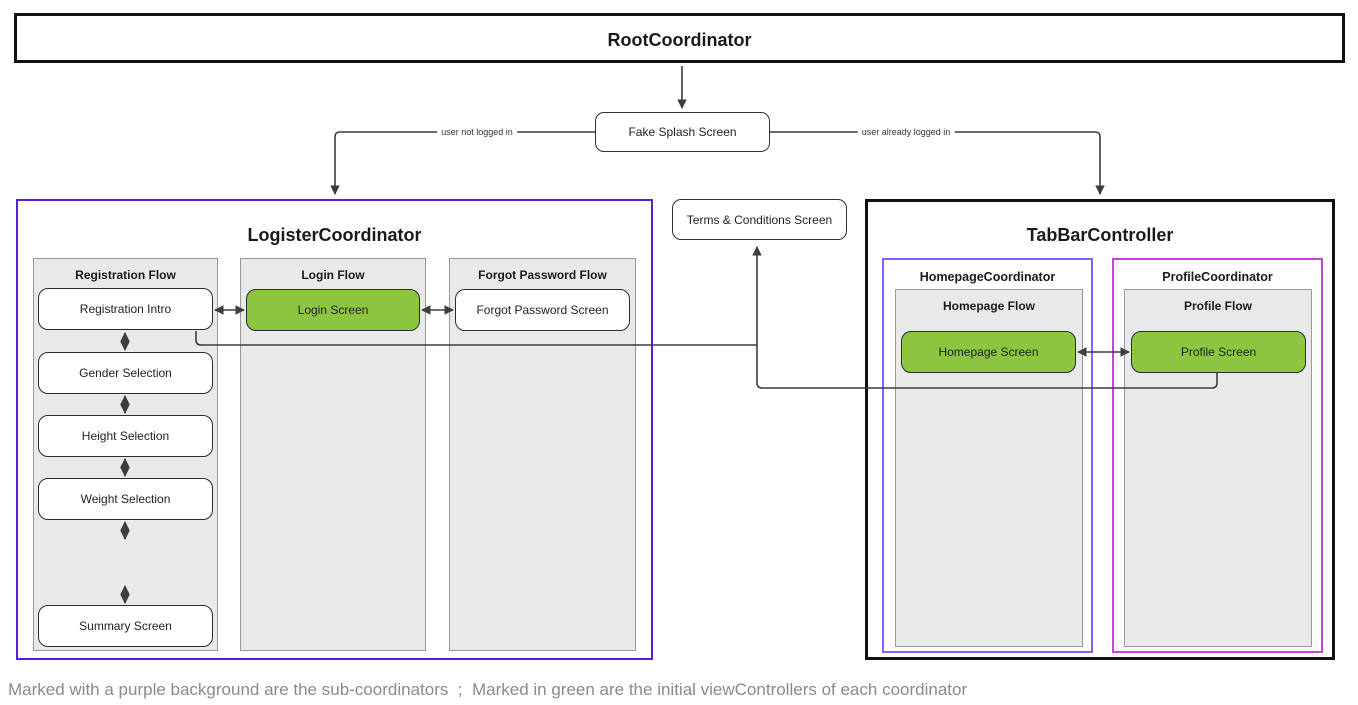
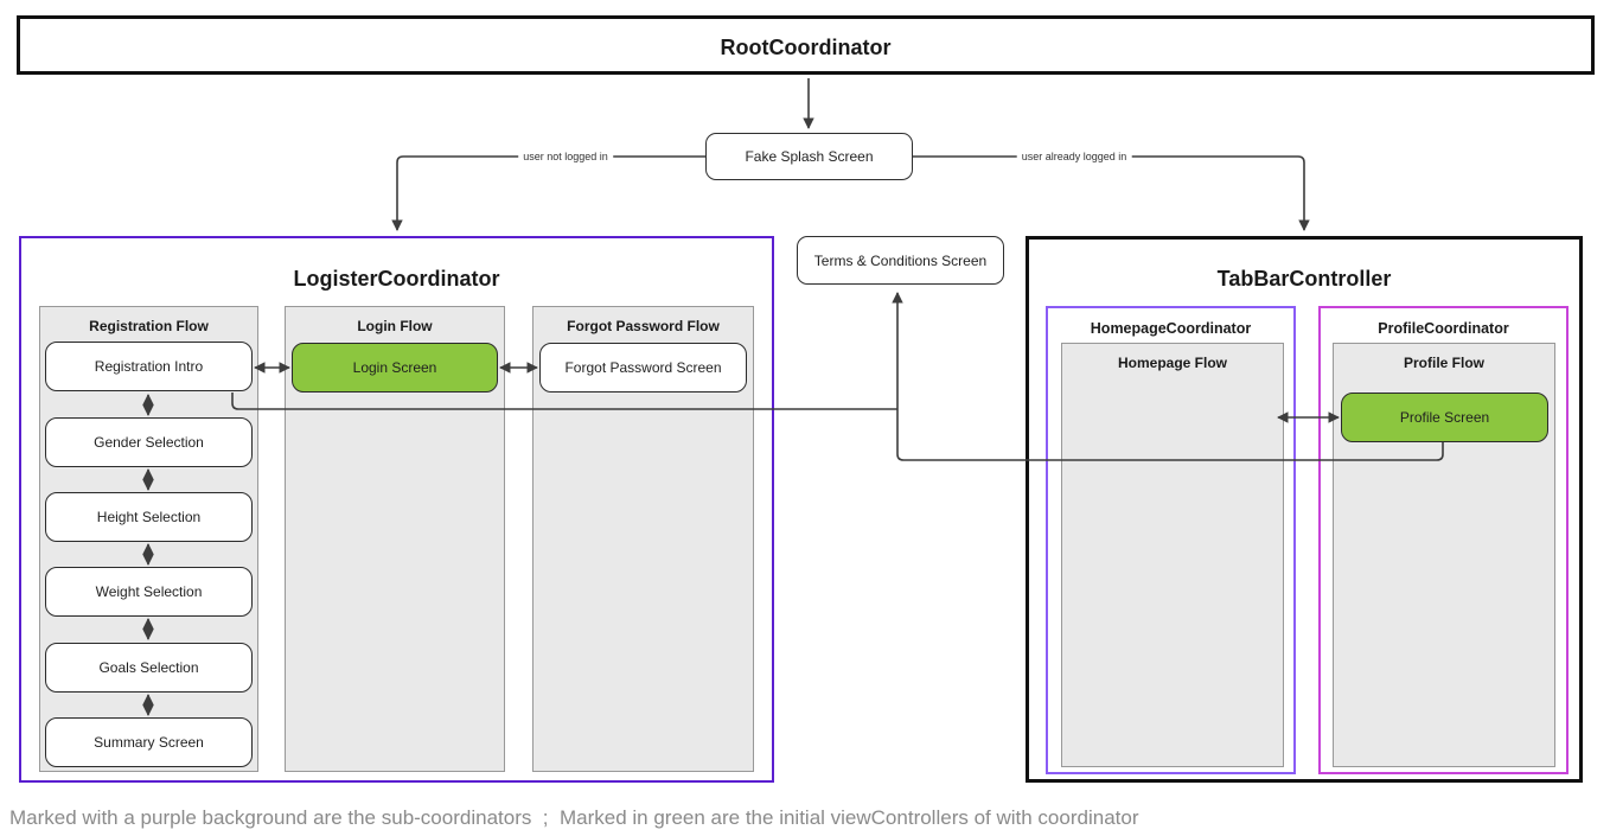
  RootCoordinator
  Fake Splash Screen
  Terms & Conditions Screen
  LogisterCoordinator
  Registration Flow
  Registration Intro
  Gender Selection
  Height Selection
  Weight Selection
+ Goals Selection
  Summary Screen
  Login Flow
  Login Screen
  Forgot Password Flow
  Forgot Password Screen
  TabBarController
  HomepageCoordinator
  Homepage Flow
- Homepage Screen
  ProfileCoordinator
  Profile Flow
  Profile Screen
  user not logged in
  user already logged in
- Marked with a purple background are the sub-coordinators ; Marked in green are the initial viewControllers of each coordinator
+ Marked with a purple background are the sub-coordinators ; Marked in green are the initial viewControllers of with coordinator
